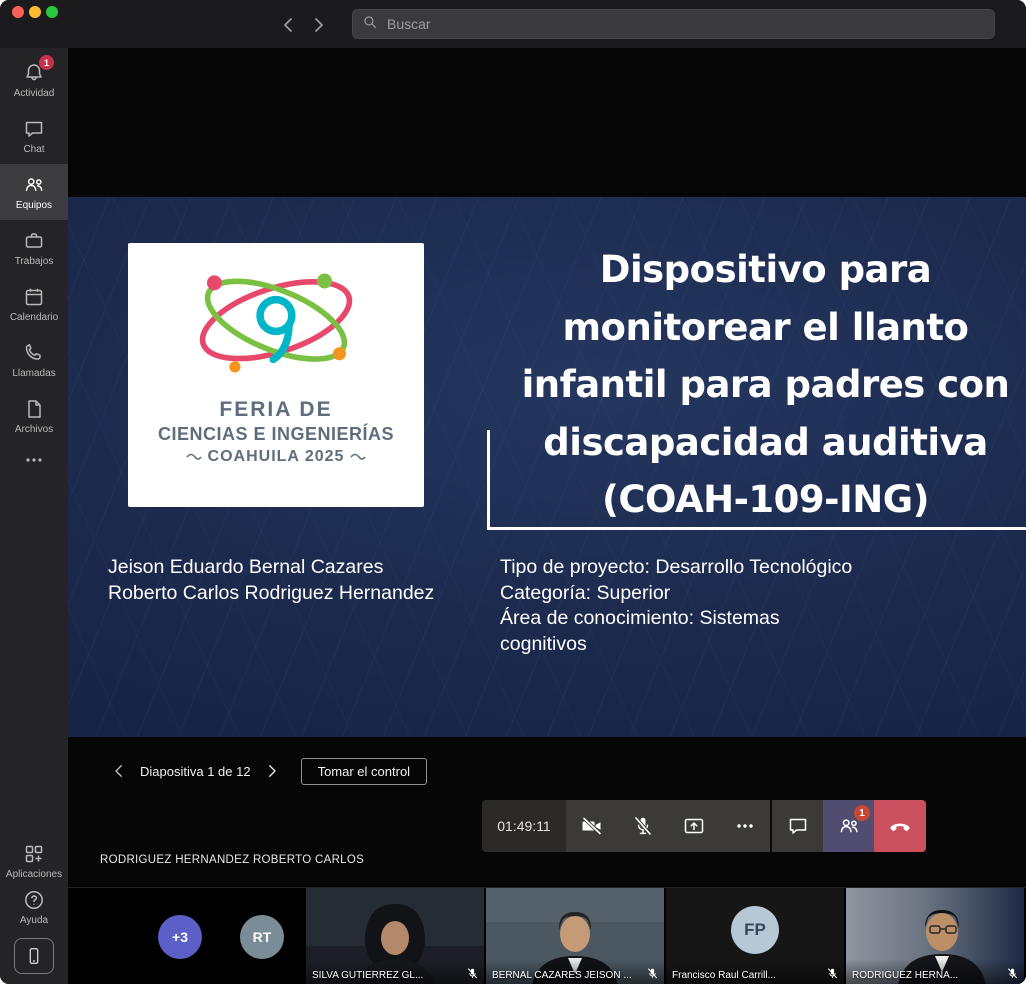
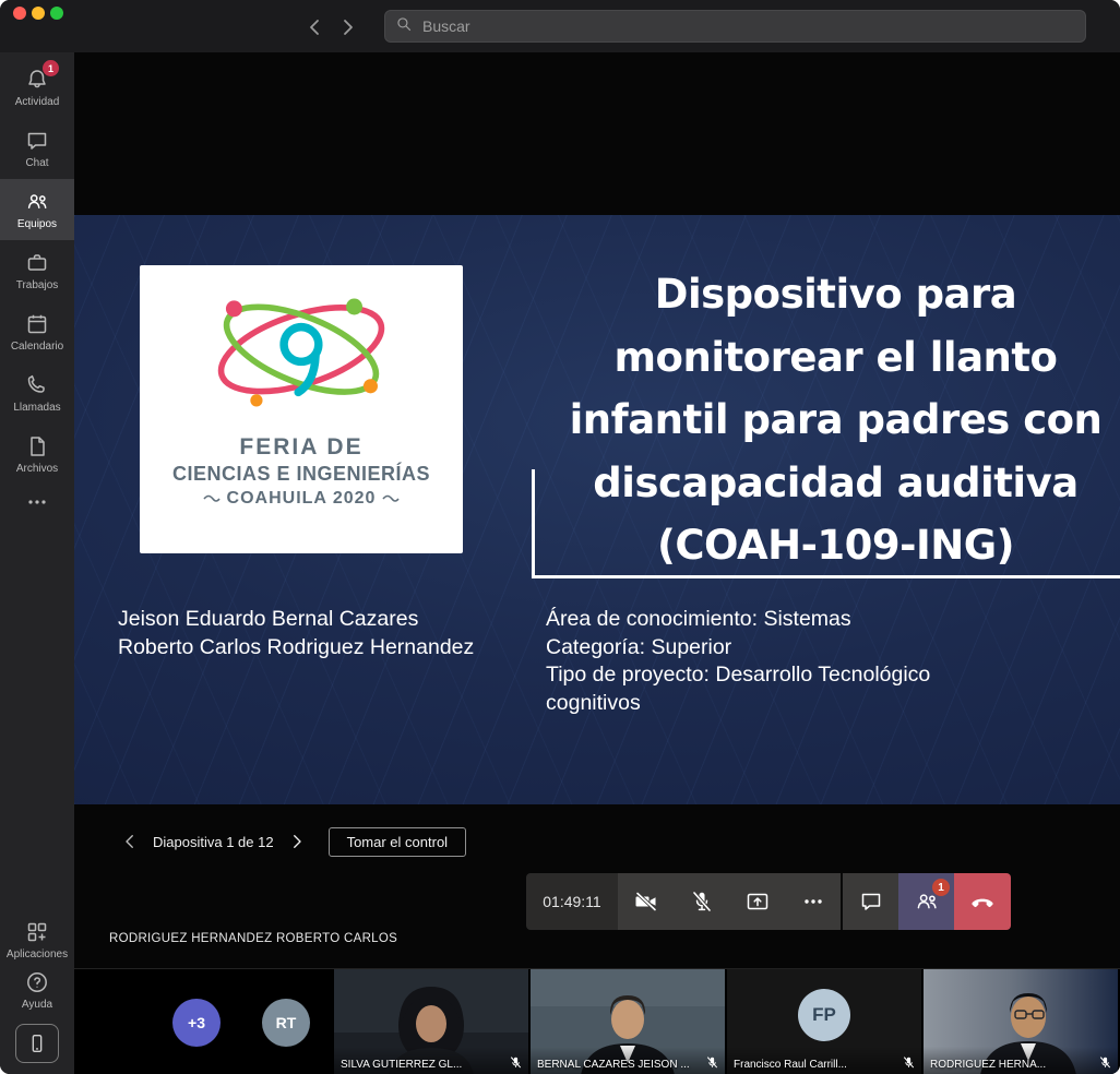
  Buscar
  1
  Actividad
  Chat
  Equipos
  Trabajos
  Calendario
  Llamadas
  Archivos
  Aplicaciones
  Ayuda
  FERIA DE
  CIENCIAS E INGENIERÍAS
- COAHUILA 2025
+ COAHUILA 2020
  Dispositivo para
  monitorear el llanto
  infantil para padres con
  discapacidad auditiva
  (COAH-109-ING)
  Jeison Eduardo Bernal Cazares
  Roberto Carlos Rodriguez Hernandez
- Tipo de proyecto: Desarrollo Tecnológico
+ Área de conocimiento: Sistemas
  Categoría: Superior
- Área de conocimiento: Sistemas
+ Tipo de proyecto: Desarrollo Tecnológico
  cognitivos
  Diapositiva 1 de 12
  Tomar el control
  01:49:11
  1
  RODRIGUEZ HERNANDEZ ROBERTO CARLOS
  +3
  RT
  SILVA GUTIERREZ GL...
  BERNAL CAZARES JEISON ...
  FP
  Francisco Raul Carrill...
  RODRIGUEZ HERNA...
